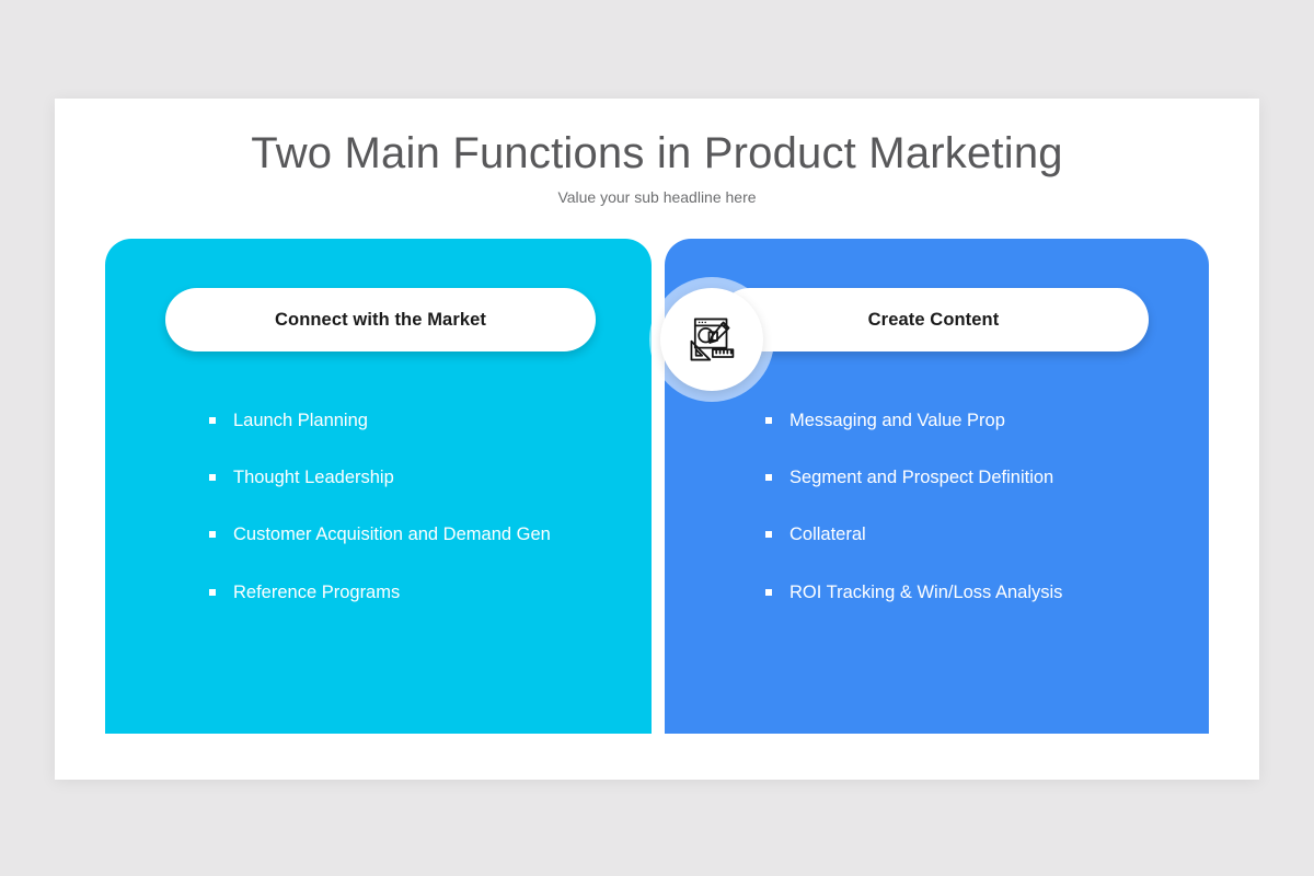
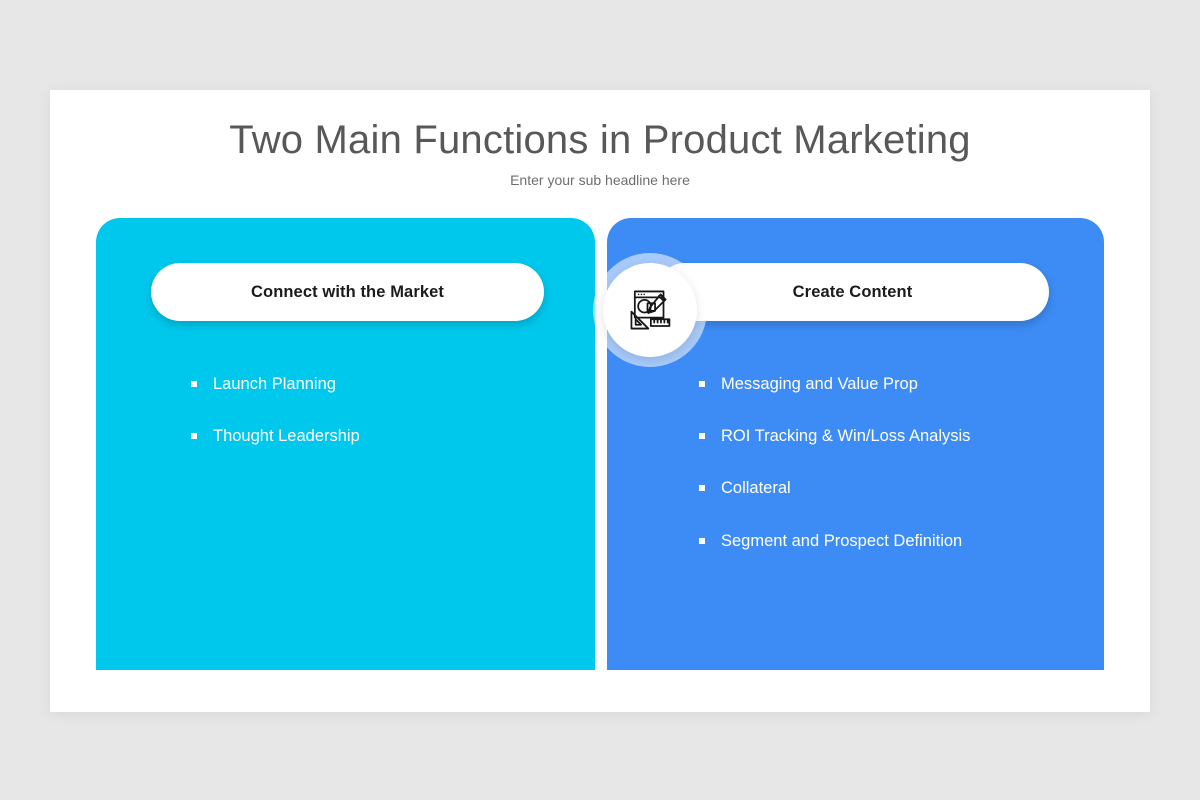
  Two Main Functions in Product Marketing
- Value your sub headline here
+ Enter your sub headline here
  Connect with the Market
  Launch Planning
  Thought Leadership
- Customer Acquisition and Demand Gen
- Reference Programs
  Create Content
  Messaging and Value Prop
- Segment and Prospect Definition
+ ROI Tracking & Win/Loss Analysis
  Collateral
- ROI Tracking & Win/Loss Analysis
+ Segment and Prospect Definition
